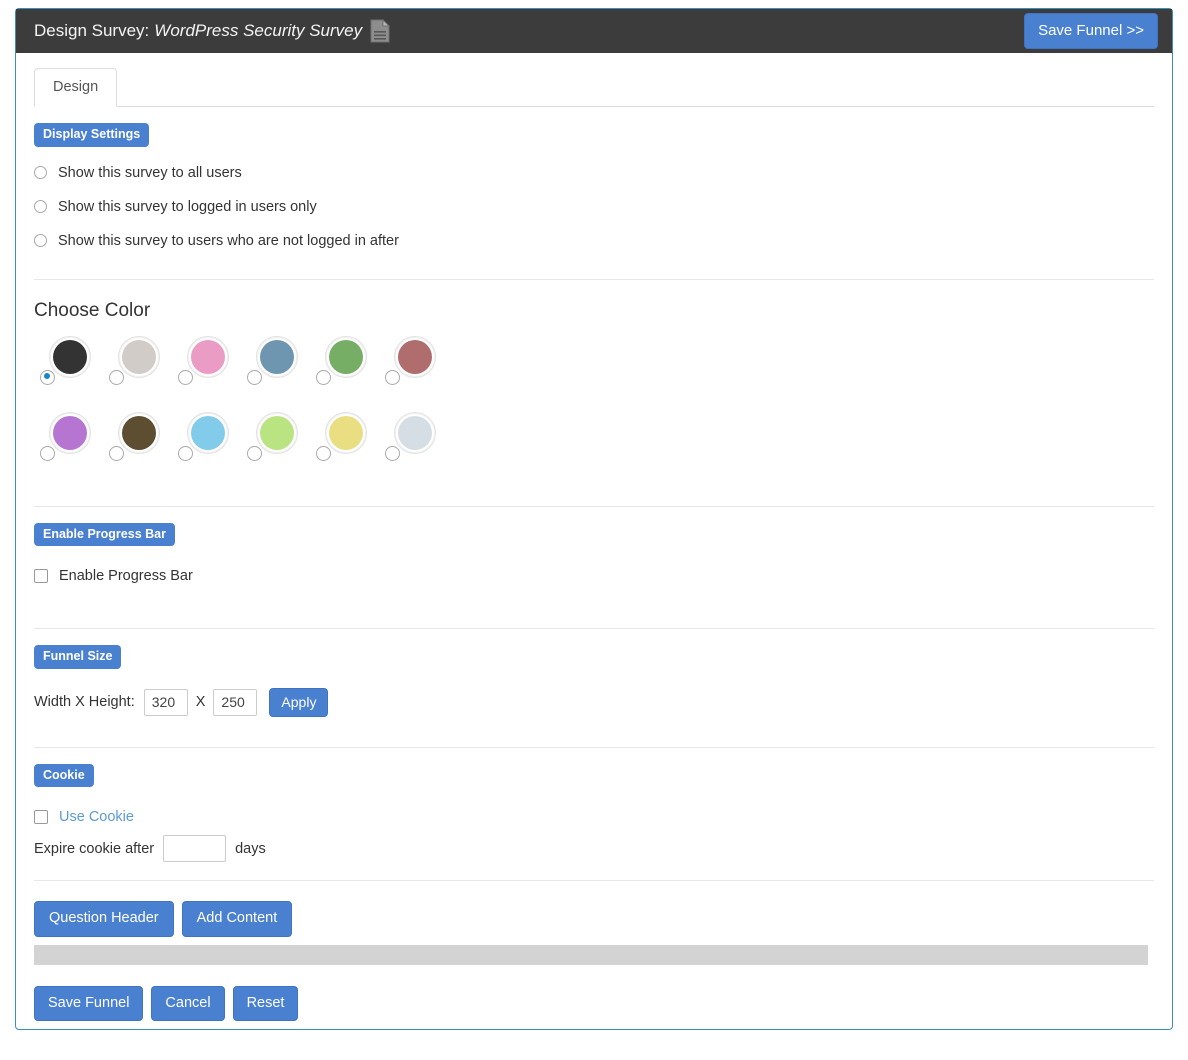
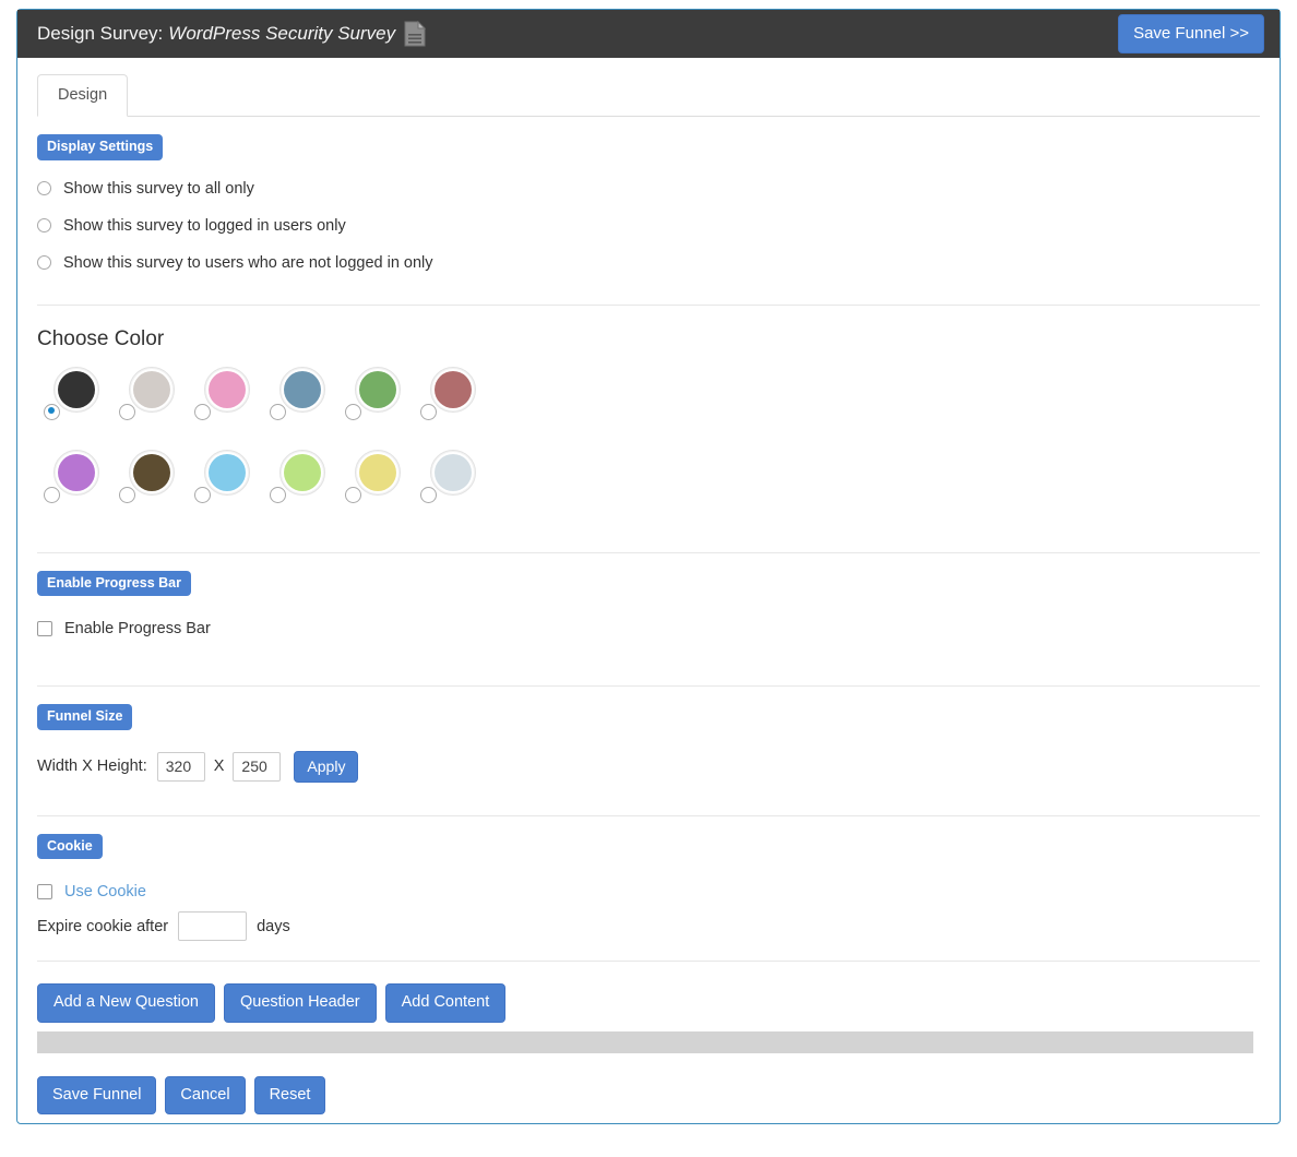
  Design Survey:
  WordPress Security Survey
  Save Funnel >>
  Design
  Display Settings
- Show this survey to all users
+ Show this survey to all only
  Show this survey to logged in users only
- Show this survey to users who are not logged in after
+ Show this survey to users who are not logged in only
  Choose Color
  Enable Progress Bar
  Enable Progress Bar
  Funnel Size
  Width X Height:
  320
  X
  250
  Apply
  Cookie
  Use Cookie
  Expire cookie after
  days
+ Add a New Question
  Question Header
  Add Content
  Save Funnel
  Cancel
  Reset
